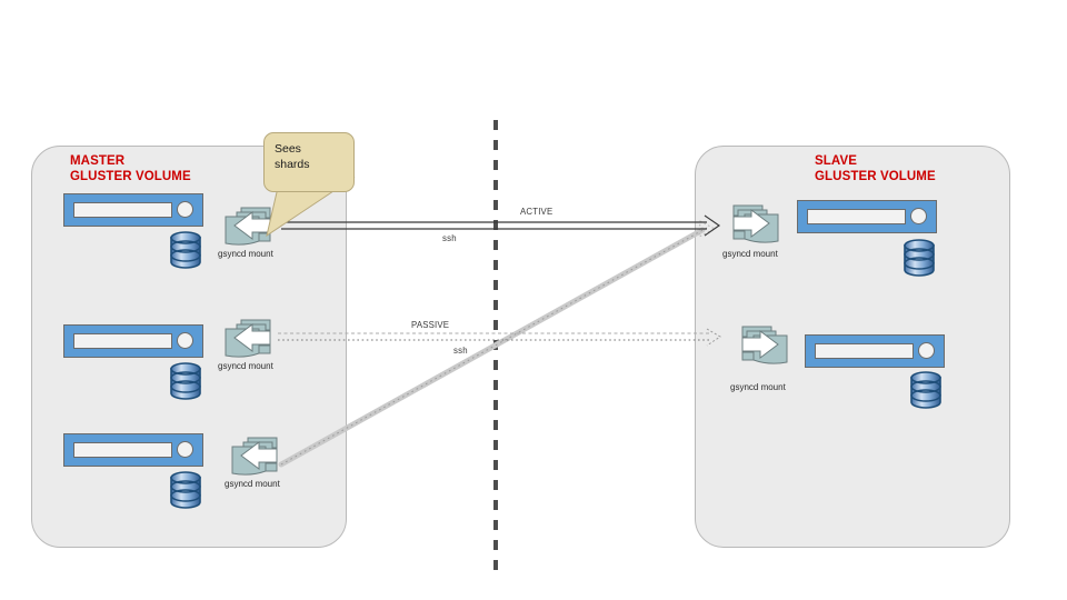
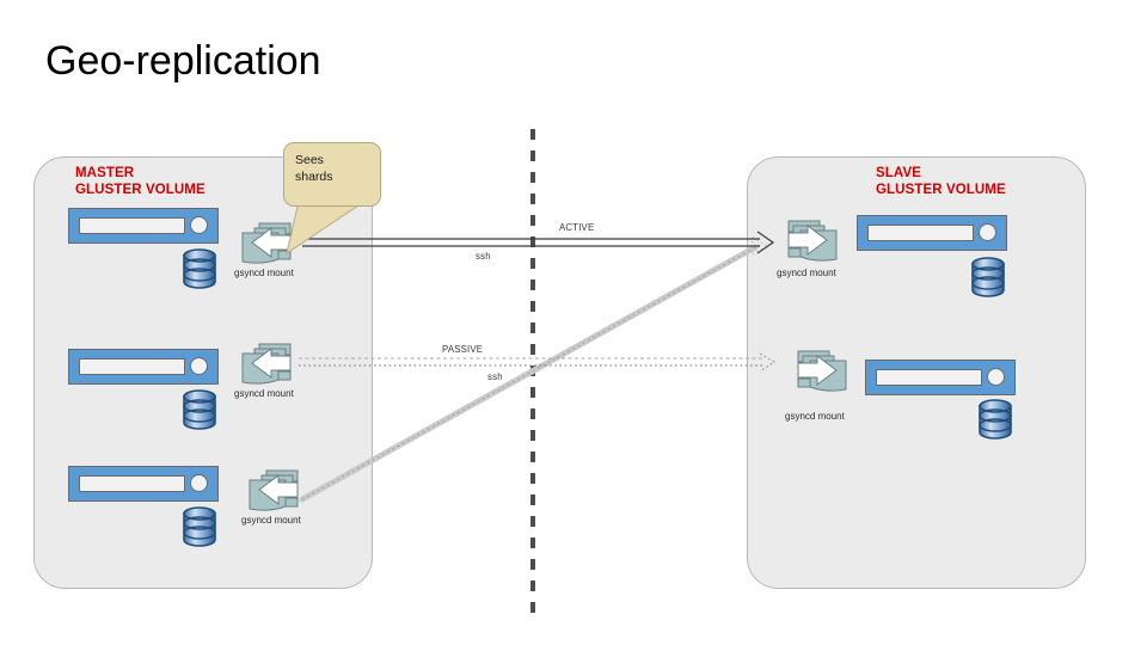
+ Geo-replication
  MASTER
  GLUSTER VOLUME
  gsyncd mount
  gsyncd mount
  gsyncd mount
  SLAVE
  GLUSTER VOLUME
  gsyncd mount
  gsyncd mount
  ACTIVE
  ssh
  PASSIVE
  ssh
  Sees
  shards
